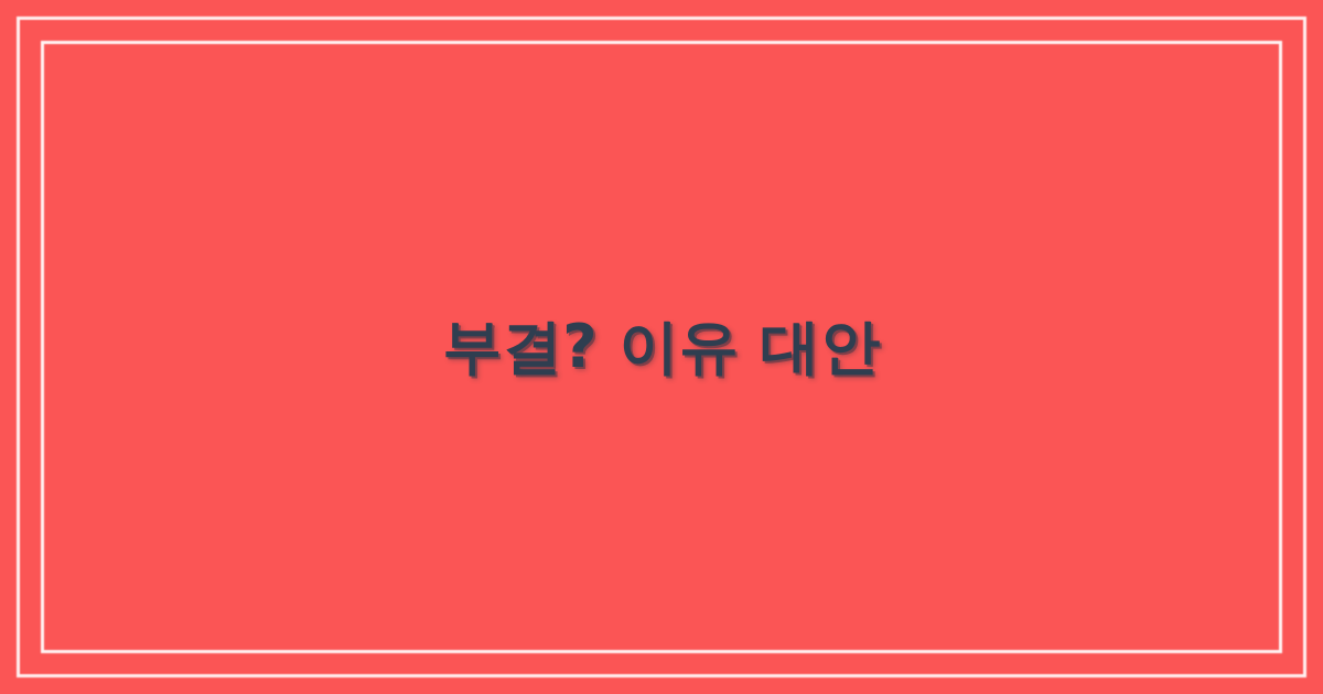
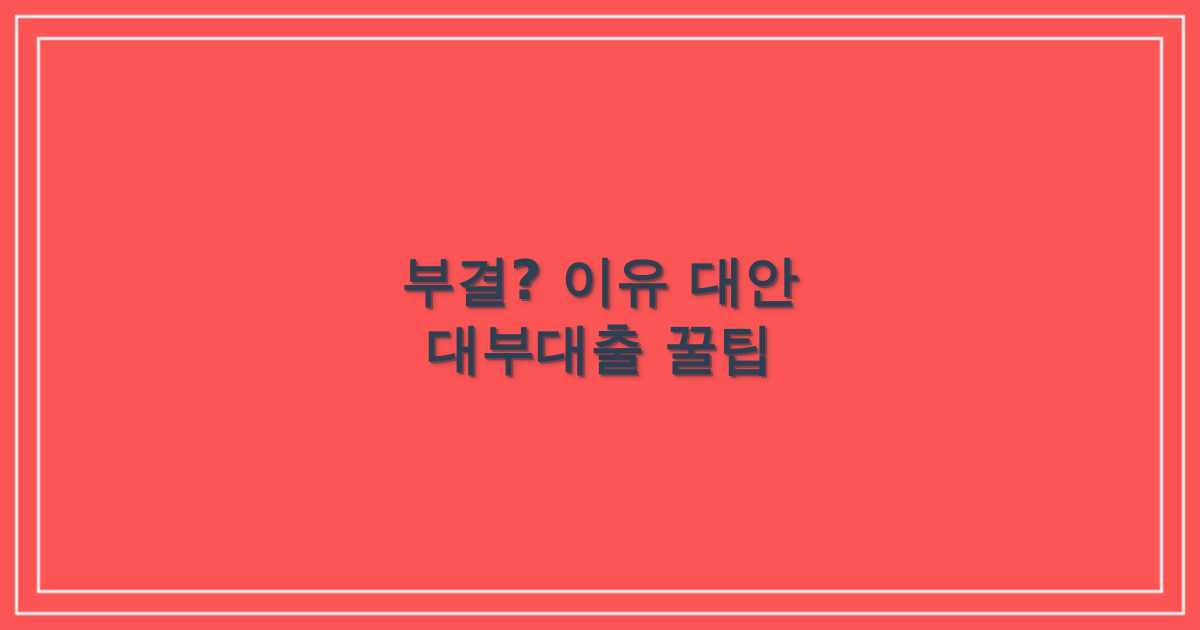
  부결? 이유 대안
+ 대부대출 꿀팁
